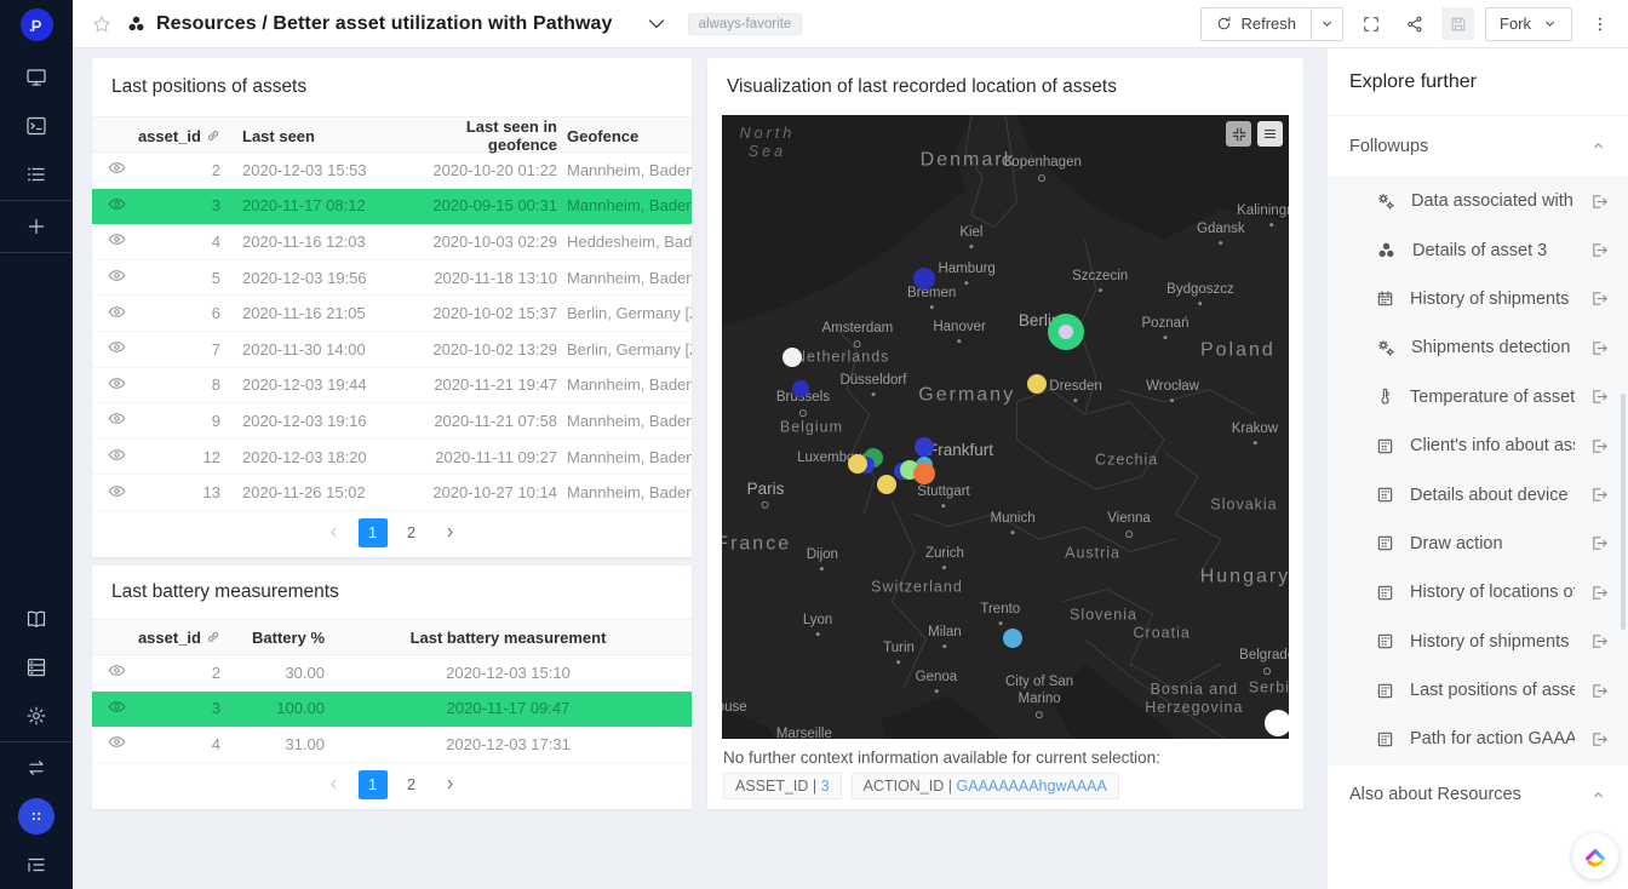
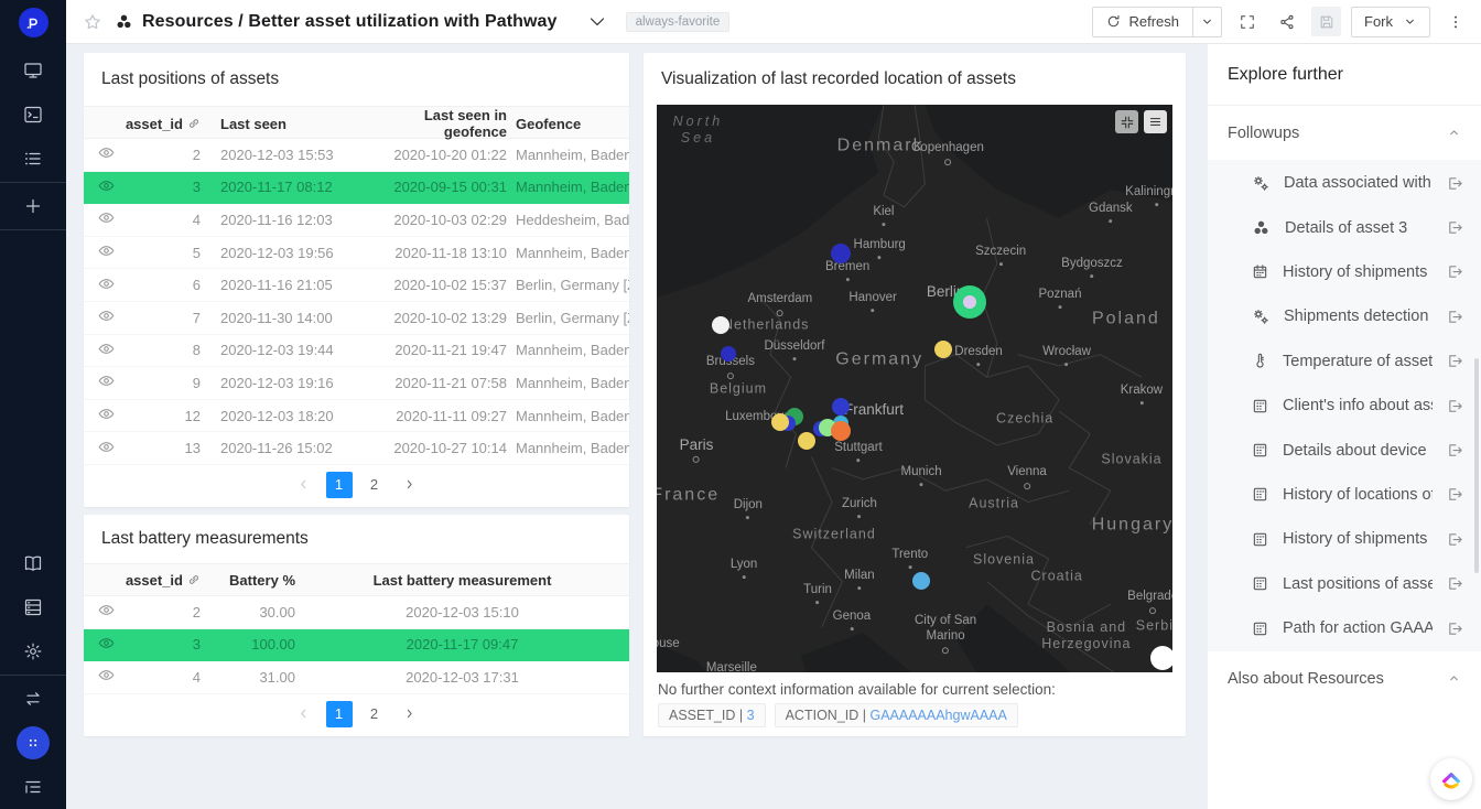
  Resources / Better asset utilization with Pathway
  always-favorite
  Refresh
  Fork
  Last positions of assets
  asset_id
  Last seen
  Last seen in geofence
  Geofence
  2
  2020-12-03 15:53
  2020-10-20 01:22
  3
  2020-11-17 08:12
  2020-09-15 00:31
  4
  2020-11-16 12:03
  2020-10-03 02:29
  5
  2020-12-03 19:56
  2020-11-18 13:10
  6
  2020-11-16 21:05
  2020-10-02 15:37
  Berlin, Germany [
  7
  2020-11-30 14:00
  2020-10-02 13:29
  Berlin, Germany [
  8
  2020-12-03 19:44
  2020-11-21 19:47
  9
  2020-12-03 19:16
  2020-11-21 07:58
  12
  2020-12-03 18:20
  2020-11-11 09:27
  13
  2020-11-26 15:02
  2020-10-27 10:14
  1
  2
  Last battery measurements
  asset_id
  Battery %
  Last battery measurement
  2
  30.00
  2020-12-03 15:10
  3
  100.00
  2020-11-17 09:47
  4
  31.00
  2020-12-03 17:31
  1
  2
  Visualization of last recorded location of assets
  North
  Sea
  Denmark
  Copenhagen
  Kiel
  Kalining
  Gdansk
  Hamburg
  Szczecin
  Bremen
  Bydgoszcz
  Amsterdam
  Hanover
  Berli
  Poznań
  Poland
  etherlands
  Düsseldorf
  Dresden
  Wrocław
  Brusels
  Germany
  Belgium
  Krakow
  rankfurt
  Czechia
  Paris
  Stuttgart
  Slovakia
  Munich
  Vienna
  France
  Dijon
  Zurich
  Austria
  Hungary
  Switzerland
  Trento
  Slovenia
  Lyon
  Milan
  Croatia
  Turin
  Belgrad
  Genoa
  City of San
  Marino
  Bosnia and
  Herzegovina
  Serbi
  Marseille
  No further context information available for current selection:
  ASSET_ID | 3
  ACTION_ID | GAAAAAAAhgwAAAA
  Explore further
  Followups
  Details of asset 3
  History of shipments
  Shipments detection
  Temperature of asset
  Client's info about as
  Details about device
- Draw action
  History of locations o
  History of shipments
  Last positions of asse
  Path for action GAAA
  Also about Resources
